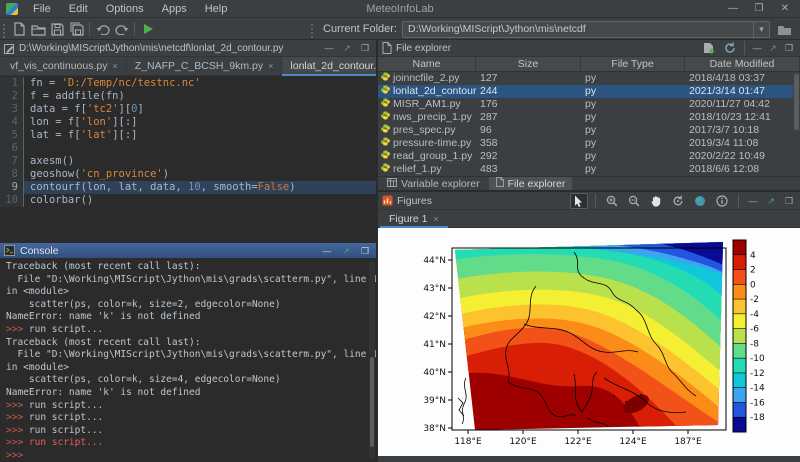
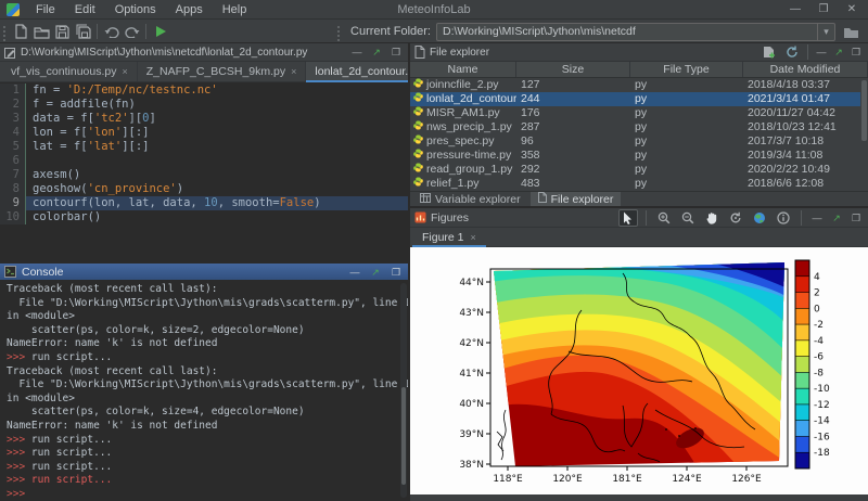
  File
  Edit
  Options
  Apps
  Help
  MeteoInfoLab
  —
  ❐
  ✕
  Current Folder:
  D:\Working\MIScript\Jython\mis\netcdf
  ▾
  D:\Working\MIScript\Jython\mis\netcdf\lonlat_2d_contour.py
  —
  ↗
  ❐
  vf_vis_continuous.py
  ×
  Z_NAFP_C_BCSH_9km.py
  ×
  lonlat_2d_contour.
  1
  fn = 'D:/Temp/nc/testnc.nc'
  2
  f = addfile(fn)
  3
  data = f['tc2'][0]
  4
  lon = f['lon'][:]
  5
  lat = f['lat'][:]
  6
  7
  axesm()
  8
  geoshow('cn_province')
  9
  contourf(lon, lat, data, 10, smooth=False)
  10
  colorbar()
  Console
  —
  ↗
  ❐
  Traceback (most recent call last):
  File "D:\Working\MIScript\Jython\mis\grads\scatterm.py", line
  in <module>
  scatter(ps, color=k, size=2, edgecolor=None)
  NameError: name 'k' is not defined
  >>> run script...
  Traceback (most recent call last):
  File "D:\Working\MIScript\Jython\mis\grads\scatterm.py", line
  in <module>
  scatter(ps, color=k, size=4, edgecolor=None)
  NameError: name 'k' is not defined
  >>> run script...
  >>> run script...
  >>> run script...
  >>> run script...
  >>>
  File explorer
  —
  ↗
  ❐
  Name
  Size
  File Type
  Date Modified
  joinncfile_2.py
  127
  py
  2018/4/18 03:37
  lonlat_2d_contour
  244
  py
  2021/3/14 01:47
  MISR_AM1.py
  176
  py
  2020/11/27 04:42
  nws_precip_1.py
  287
  py
  2018/10/23 12:41
  pres_spec.py
  96
  py
  2017/3/7 10:18
  pressure-time.py
  358
  py
  2019/3/4 11:08
  read_group_1.py
  292
  py
  2020/2/22 10:49
  relief_1.py
  483
  py
  2018/6/6 12:08
  Variable explorer
  File explorer
  Figures
  —
  ↗
  ❐
  Figure 1
  ×
  118°E
  120°E
- 122°E
+ 181°E
  124°E
- 187°E
+ 126°E
  44°N
  43°N
  42°N
  41°N
  40°N
  39°N
  38°N
  4
  2
  0
  -2
  -4
  -6
  -8
  -10
  -12
  -14
  -16
  -18
